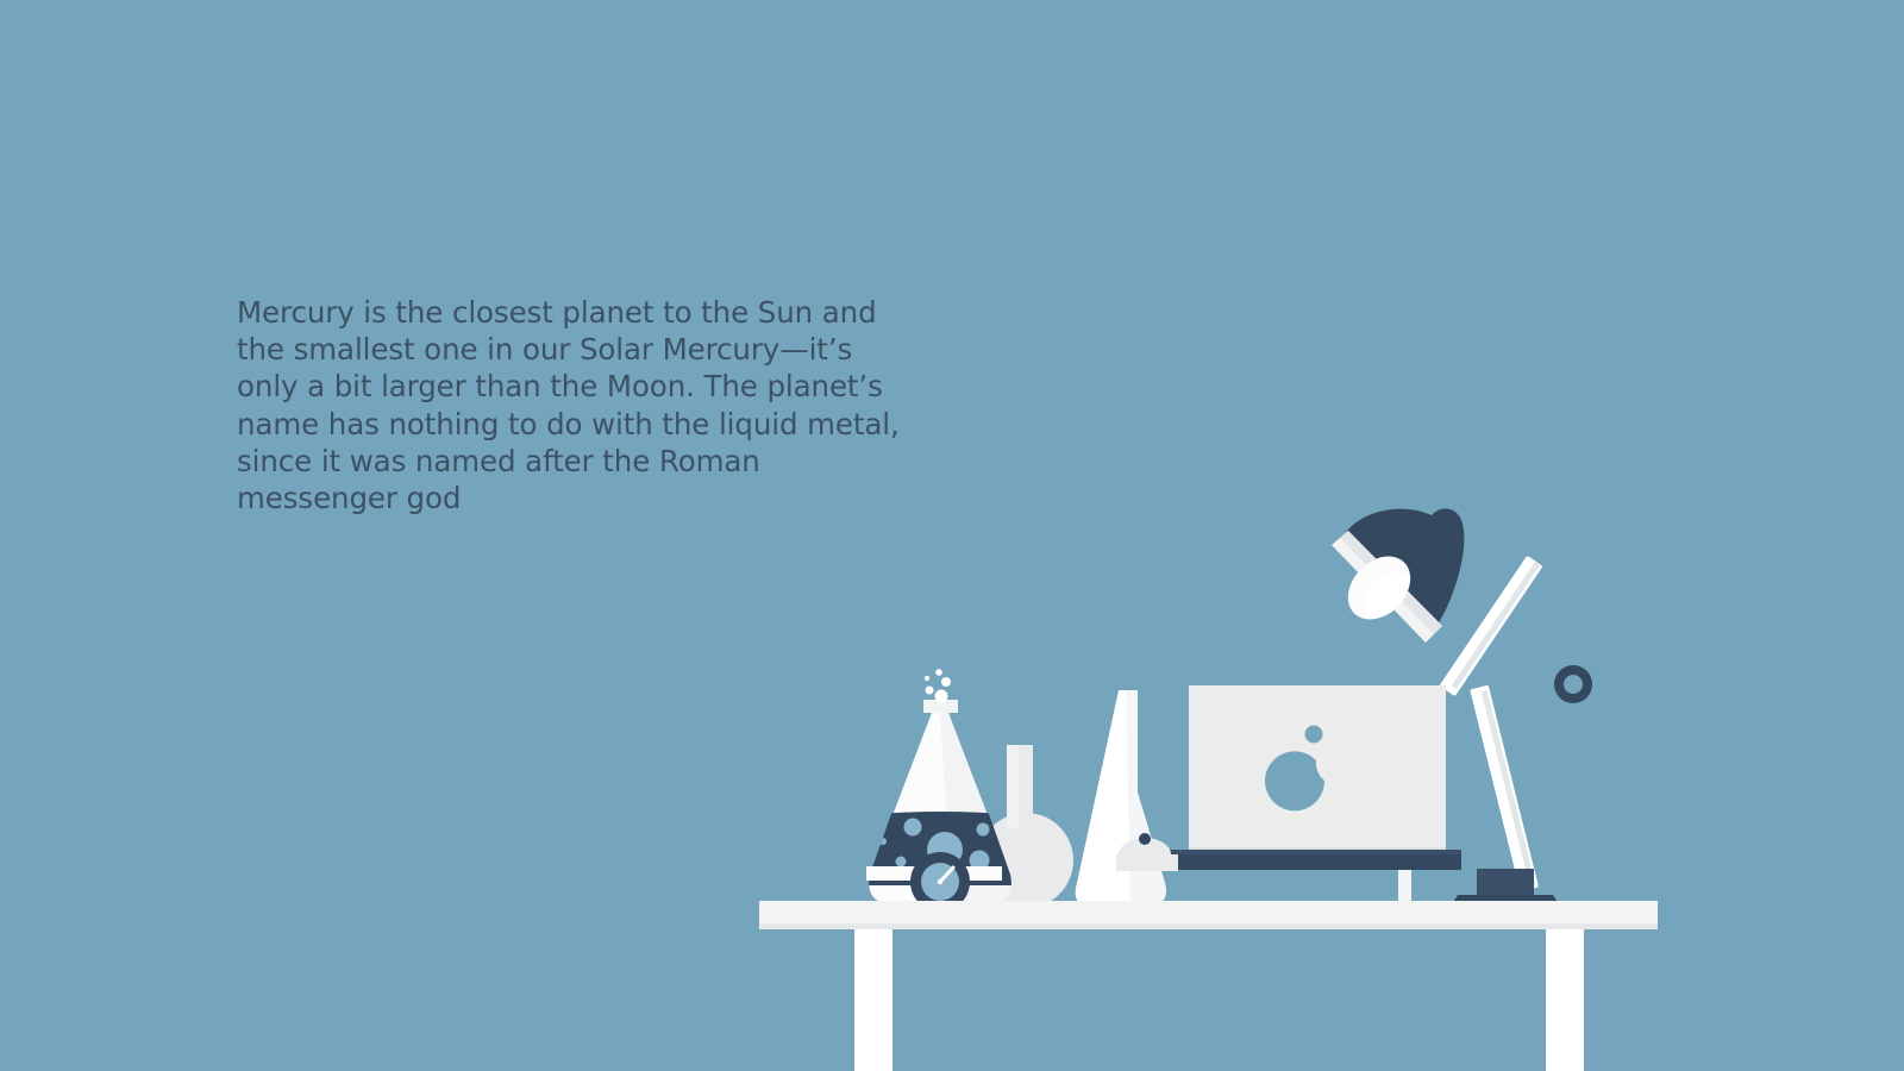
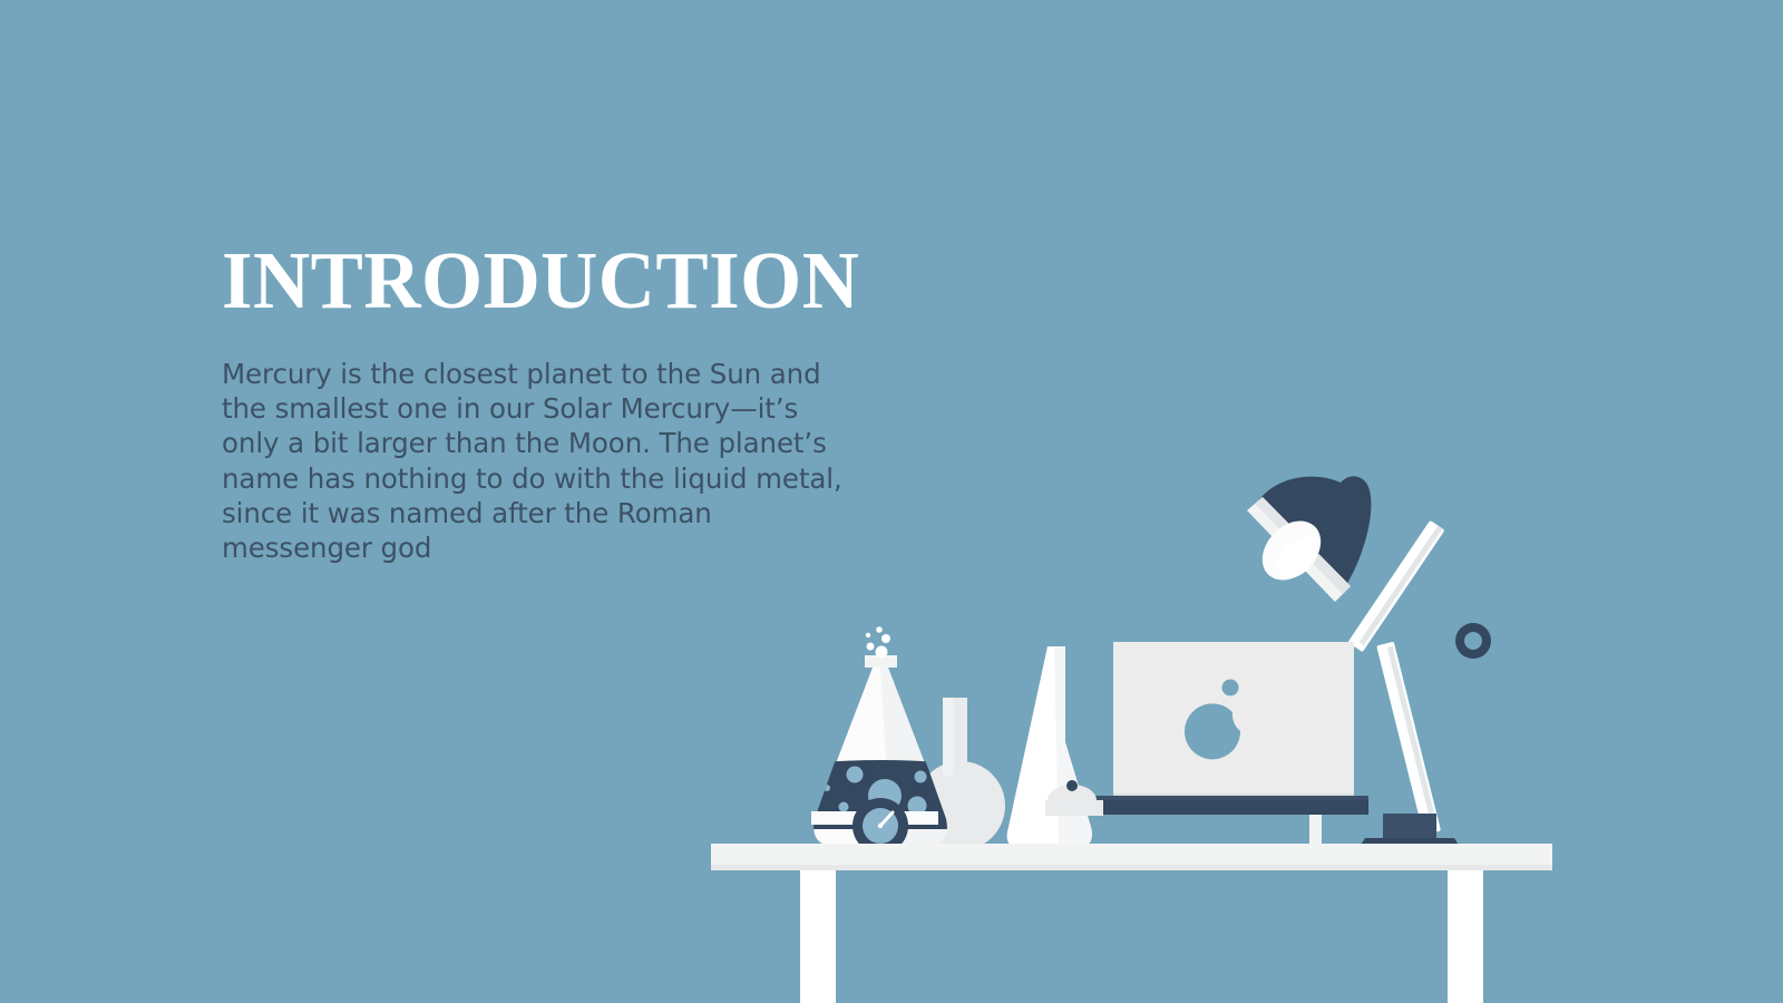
+ INTRODUCTION
  Mercury is the closest planet to the Sun and the smallest one in our Solar Mercury—it’s only a bit larger than the Moon. The planet’s name has nothing to do with the liquid metal, since it was named after the Roman messenger god
